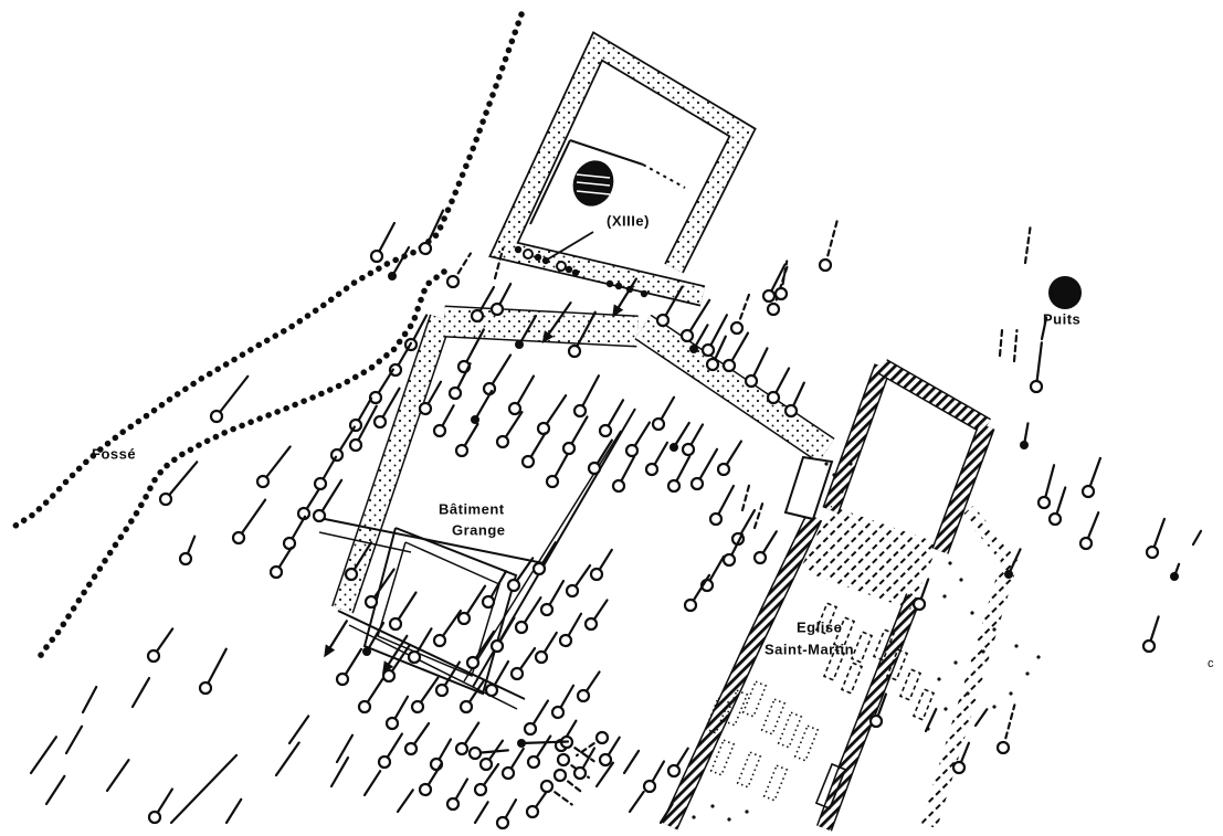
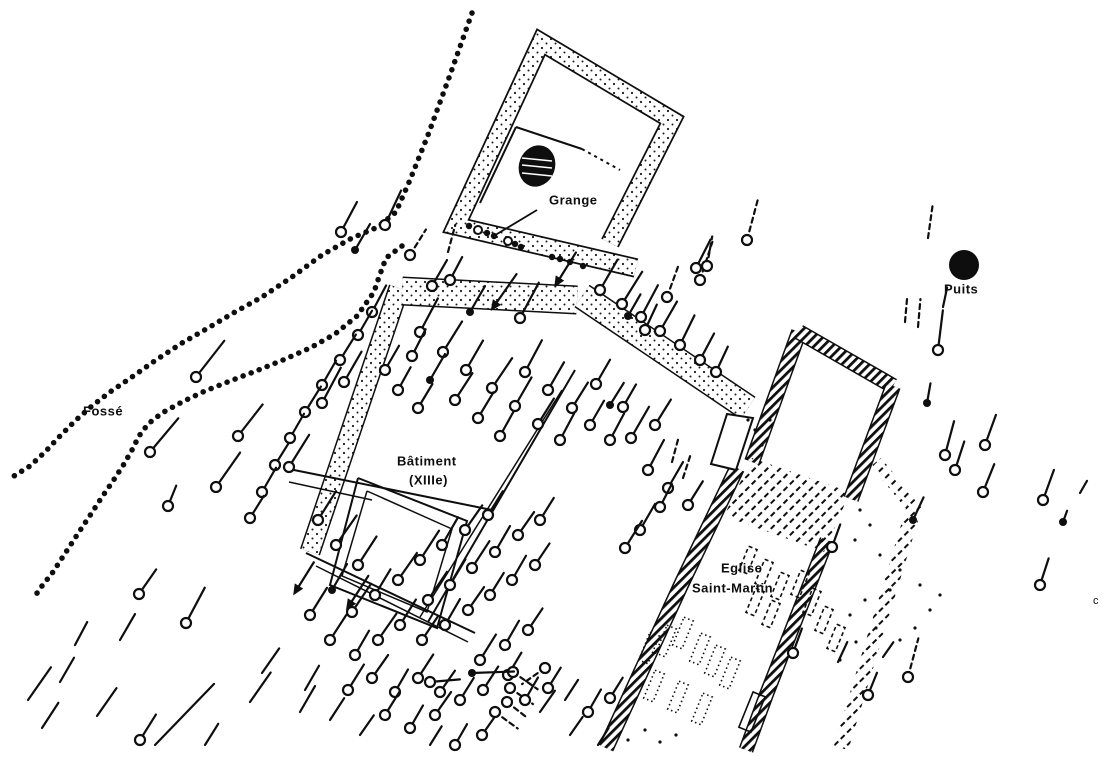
- (XIIIe)
+ Grange
  Puits
  Fossé
  Bâtiment
- Grange
+ (XIIIe)
  Eglise
  Saint-Martin
  c
